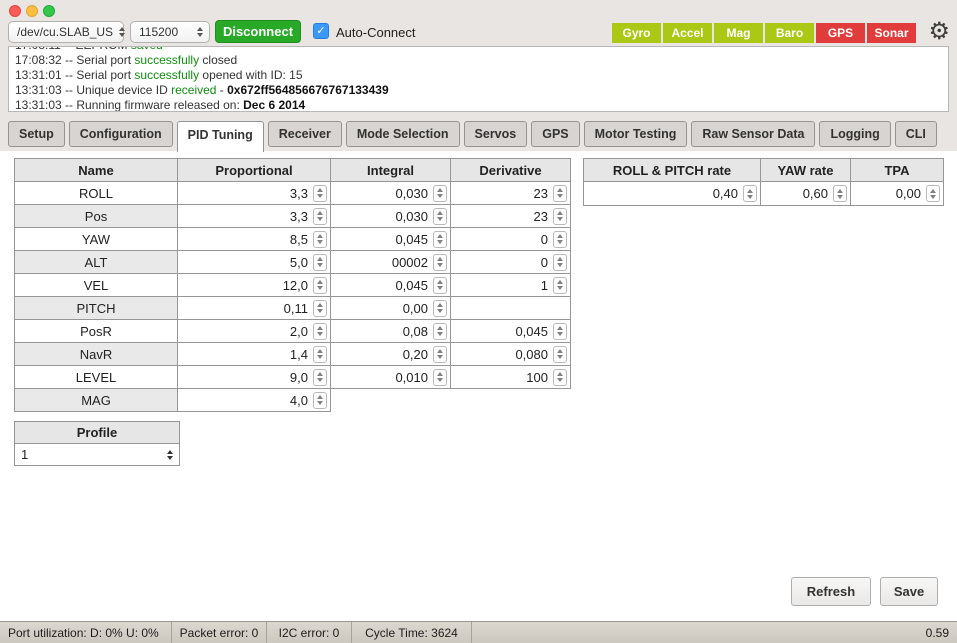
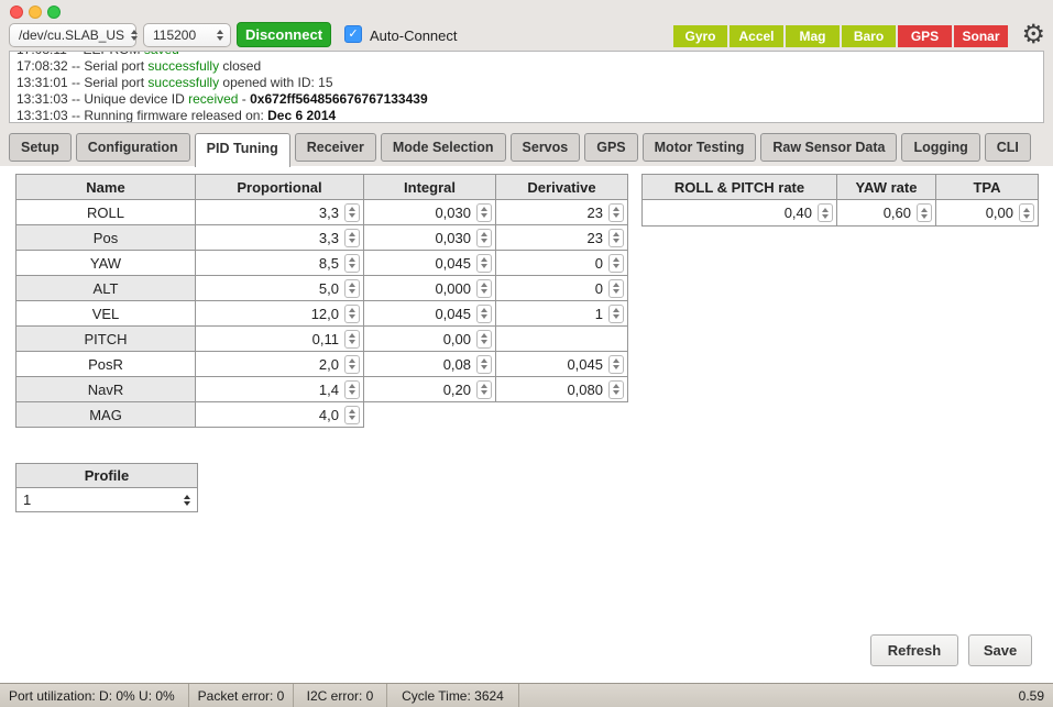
  /dev/cu.SLAB_US
  115200
  Disconnect
  ✓
  Auto-Connect
  Gyro
  Accel
  Mag
  Baro
  GPS
  Sonar
  ⚙
  17:08:32 -- Serial port successfully closed
  13:31:01 -- Serial port successfully opened with ID: 15
  13:31:03 -- Unique device ID received - 0x672ff564856676767133439
  13:31:03 -- Running firmware released on: Dec 6 2014
  Setup
  Configuration
  PID Tuning
  Receiver
  Mode Selection
  Servos
  GPS
  Motor Testing
  Raw Sensor Data
  Logging
  CLI
  Name	Proportional	Integral	Derivative
  ROLL	3,3	0,030	23
  Pos	3,3	0,030	23
  YAW	8,5	0,045	0
- ALT	5,0	00002	0
+ ALT	5,0	0,000	0
  VEL	12,0	0,045	1
  PITCH	0,11	0,00
  PosR	2,0	0,08	0,045
  NavR	1,4	0,20	0,080
- LEVEL	9,0	0,010	100
  MAG	4,0
  ROLL & PITCH rate	YAW rate	TPA
  0,40	0,60	0,00
  Profile
  1
  Refresh
  Save
  Port utilization: D: 0% U: 0%
  Packet error: 0
  I2C error: 0
  Cycle Time: 3624
  0.59
